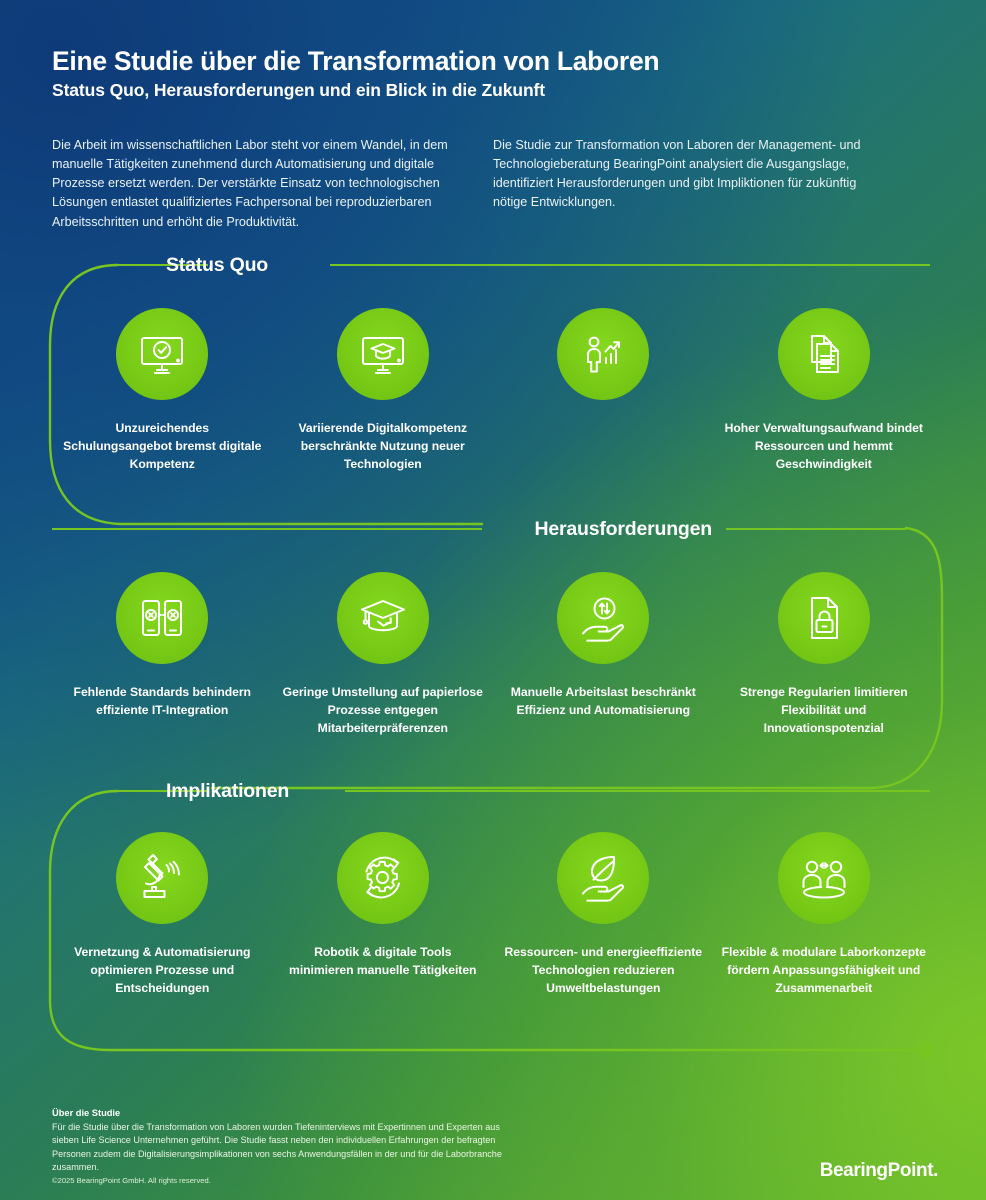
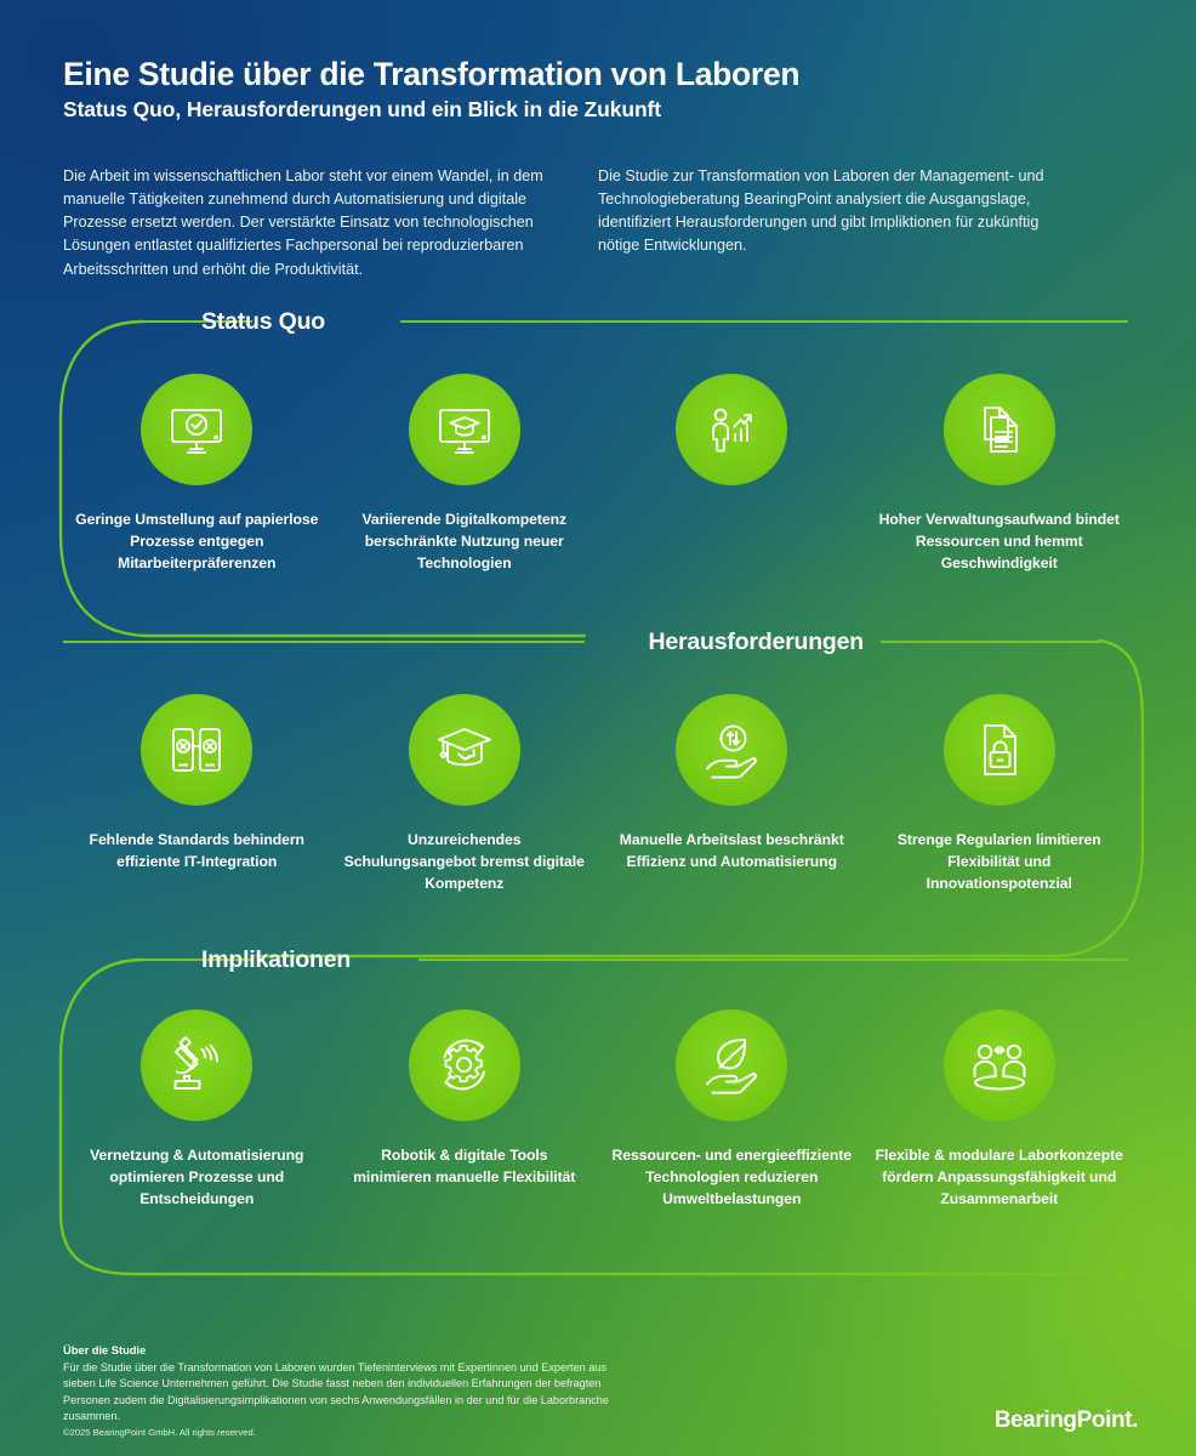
  Eine Studie über die Transformation von Laboren
  Status Quo, Herausforderungen und ein Blick in die Zukunft
  Die Arbeit im wissenschaftlichen Labor steht vor einem Wandel, in dem manuelle Tätigkeiten zunehmend durch Automatisierung und digitale Prozesse ersetzt werden. Der verstärkte Einsatz von technologischen Lösungen entlastet qualifiziertes Fachpersonal bei reproduzierbaren Arbeitsschritten und erhöht die Produktivität.
  Die Studie zur Transformation von Laboren der Management- und Technologieberatung BearingPoint analysiert die Ausgangslage, identifiziert Herausforderungen und gibt Impliktionen für zukünftig nötige Entwicklungen.
  Status Quo
- Unzureichendes Schulungsangebot bremst digitale Kompetenz
+ Geringe Umstellung auf papierlose Prozesse entgegen Mitarbeiterpräferenzen
  Variierende Digitalkompetenz berschränkte Nutzung neuer Technologien
  Hoher Verwaltungsaufwand bindet Ressourcen und hemmt Geschwindigkeit
  Herausforderungen
  Fehlende Standards behindern effiziente IT-Integration
- Geringe Umstellung auf papierlose Prozesse entgegen Mitarbeiterpräferenzen
+ Unzureichendes Schulungsangebot bremst digitale Kompetenz
  Manuelle Arbeitslast beschränkt Effizienz und Automatisierung
  Strenge Regularien limitieren Flexibilität und Innovationspotenzial
  Implikationen
  Vernetzung & Automatisierung optimieren Prozesse und Entscheidungen
- Robotik & digitale Tools minimieren manuelle Tätigkeiten
+ Robotik & digitale Tools minimieren manuelle Flexibilität
  Ressourcen- und energieeffiziente Technologien reduzieren Umweltbelastungen
  Flexible & modulare Laborkonzepte fördern Anpassungsfähigkeit und Zusammenarbeit
  Über die Studie
  Für die Studie über die Transformation von Laboren wurden Tiefeninterviews mit Expertinnen und Experten aus sieben Life Science Unternehmen geführt. Die Studie fasst neben den individuellen Erfahrungen der befragten Personen zudem die Digitalisierungsimplikationen von sechs Anwendungsfällen in der und für die Laborbranche zusammen.
  ©2025 BearingPoint GmbH. All rights reserved.
  BearingPoint.
